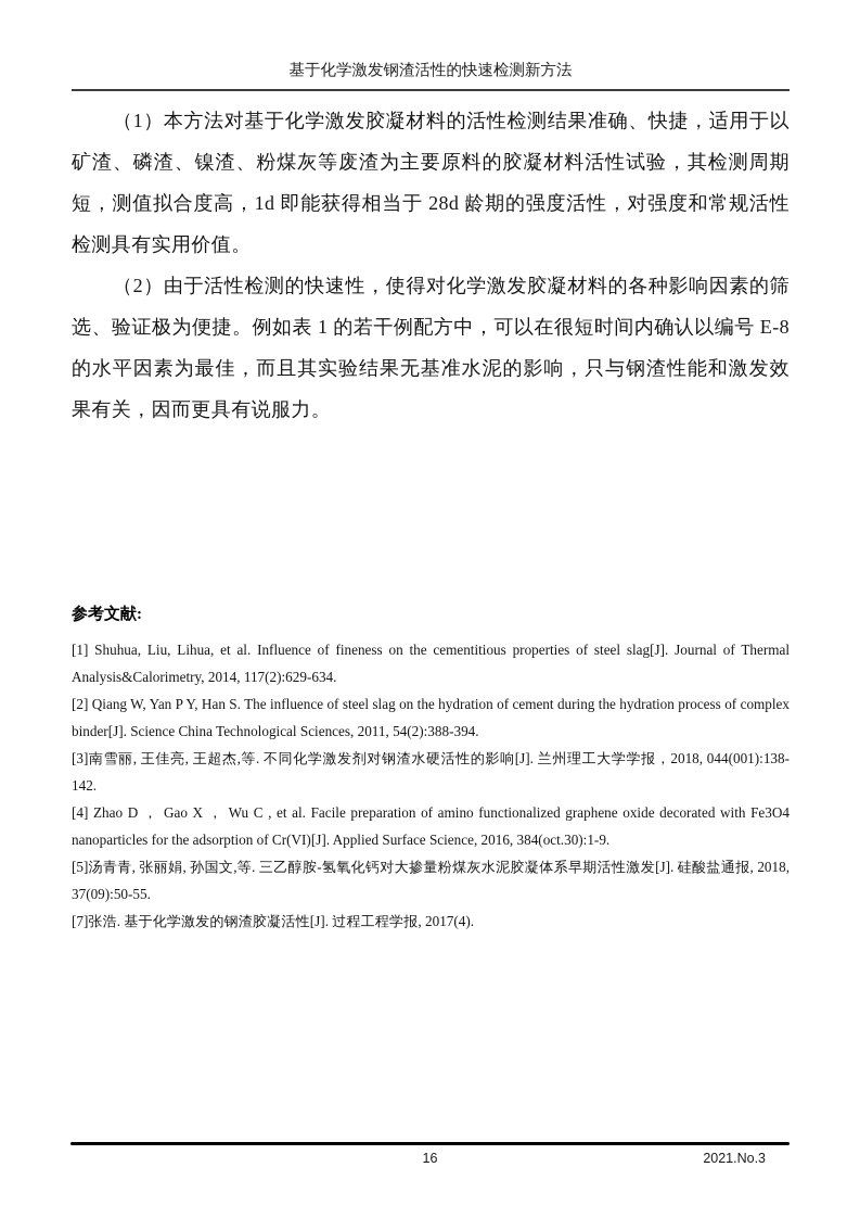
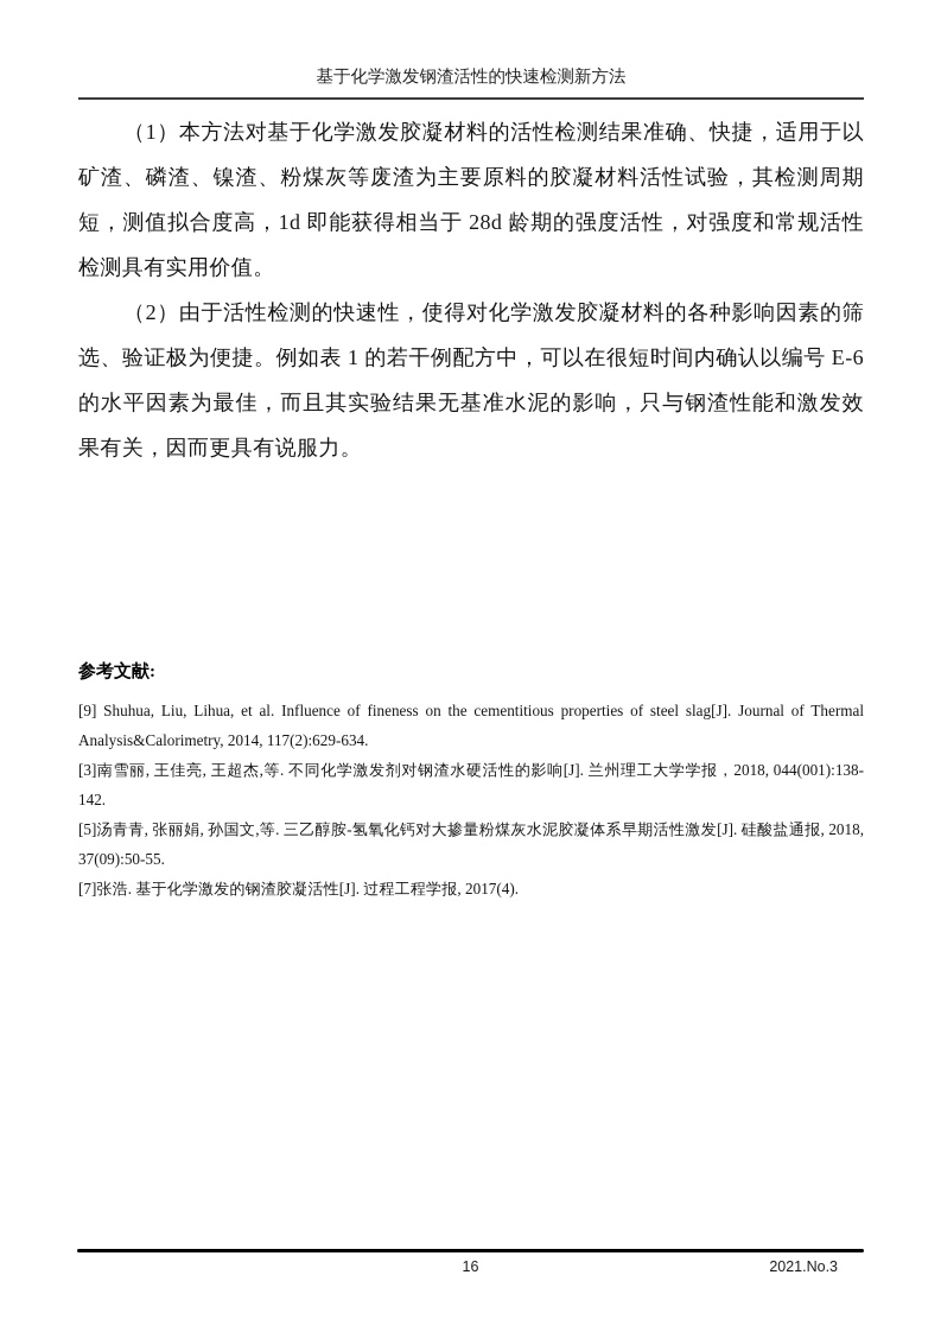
  基于化学激发钢渣活性的快速检测新方法
  （1）本方法对基于化学激发胶凝材料的活性检测结果准确、快捷，适用于以矿渣、磷渣、镍渣、粉煤灰等废渣为主要原料的胶凝材料活性试验，其检测周期短，测值拟合度高，1d 即能获得相当于 28d 龄期的强度活性，对强度和常规活性检测具有实用价值。
- （2）由于活性检测的快速性，使得对化学激发胶凝材料的各种影响因素的筛选、验证极为便捷。例如表 1 的若干例配方中，可以在很短时间内确认以编号 E-8 的水平因素为最佳，而且其实验结果无基准水泥的影响，只与钢渣性能和激发效果有关，因而更具有说服力。
+ （2）由于活性检测的快速性，使得对化学激发胶凝材料的各种影响因素的筛选、验证极为便捷。例如表 1 的若干例配方中，可以在很短时间内确认以编号 E-6 的水平因素为最佳，而且其实验结果无基准水泥的影响，只与钢渣性能和激发效果有关，因而更具有说服力。
  参考文献:
- [1] Shuhua, Liu, Lihua, et al. Influence of fineness on the cementitious properties of steel slag[J]. Journal of Thermal Analysis&Calorimetry, 2014, 117(2):629-634.
+ [9] Shuhua, Liu, Lihua, et al. Influence of fineness on the cementitious properties of steel slag[J]. Journal of Thermal Analysis&Calorimetry, 2014, 117(2):629-634.
- [2] Qiang W, Yan P Y, Han S. The influence of steel slag on the hydration of cement during the hydration process of complex binder[J]. Science China Technological Sciences, 2011, 54(2):388-394.
  [3]南雪丽, 王佳亮, 王超杰,等. 不同化学激发剂对钢渣水硬活性的影响[J]. 兰州理工大学学报，2018, 044(001):138-142.
- [4] Zhao D ， Gao X ， Wu C , et al. Facile preparation of amino functionalized graphene oxide decorated with Fe3O4 nanoparticles for the adsorption of Cr(VI)[J]. Applied Surface Science, 2016, 384(oct.30):1-9.
  [5]汤青青, 张丽娟, 孙国文,等. 三乙醇胺-氢氧化钙对大掺量粉煤灰水泥胶凝体系早期活性激发[J]. 硅酸盐通报, 2018, 37(09):50-55.
  [7]张浩. 基于化学激发的钢渣胶凝活性[J]. 过程工程学报, 2017(4).
  16
  2021.No.3
